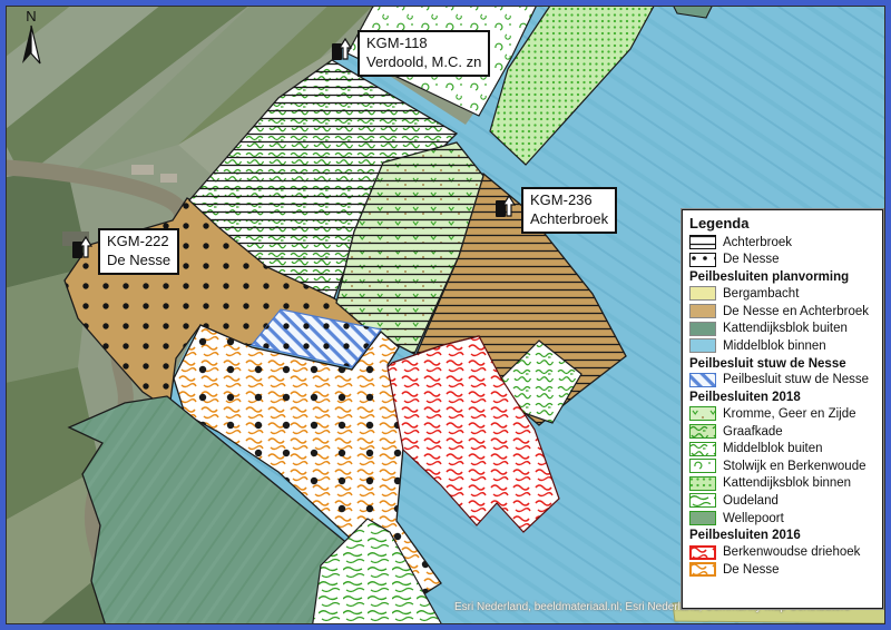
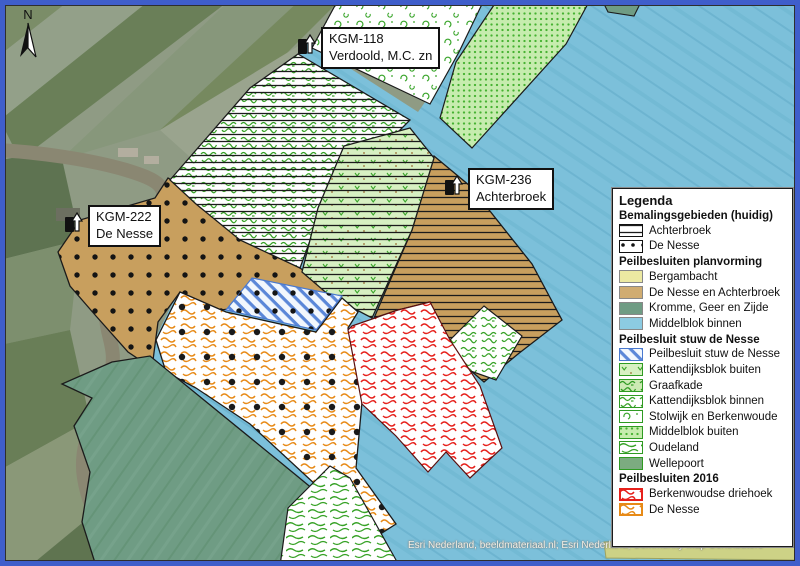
  N
  KGM-118
  Verdoold, M.C. zn
  KGM-222
  De Nesse
  KGM-236
  Achterbroek
  Legenda
+ Bemalingsgebieden (huidig)
  Achterbroek
  De Nesse
  Peilbesluiten planvorming
  Bergambacht
  De Nesse en Achterbroek
- Kattendijksblok buiten
+ Kromme, Geer en Zijde
  Middelblok binnen
  Peilbesluit stuw de Nesse
  Peilbesluit stuw de Nesse
- Peilbesluiten 2018
- Kromme, Geer en Zijde
+ Kattendijksblok buiten
  Graafkade
- Middelblok buiten
+ Kattendijksblok binnen
  Stolwijk en Berkenwoude
- Kattendijksblok binnen
+ Middelblok buiten
  Oudeland
  Wellepoort
  Peilbesluiten 2016
  Berkenwoudse driehoek
  De Nesse
